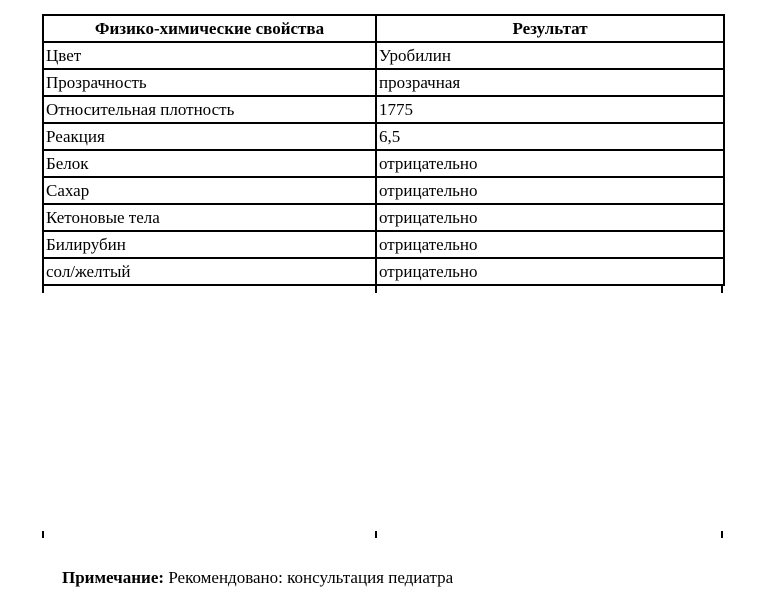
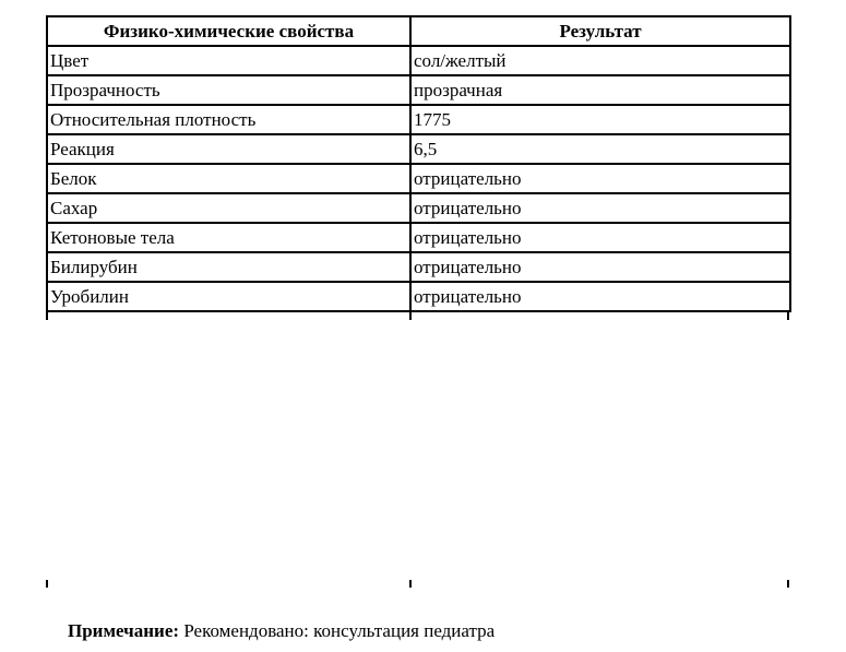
  Физико-химические свойства	Результат
- Цвет	Уробилин
+ Цвет	сол/желтый
  Прозрачность	прозрачная
  Относительная плотность	1775
  Реакция	6,5
  Белок	отрицательно
  Сахар	отрицательно
  Кетоновые тела	отрицательно
  Билирубин	отрицательно
- сол/желтый	отрицательно
+ Уробилин	отрицательно
  Примечание: Рекомендовано: консультация педиатра
